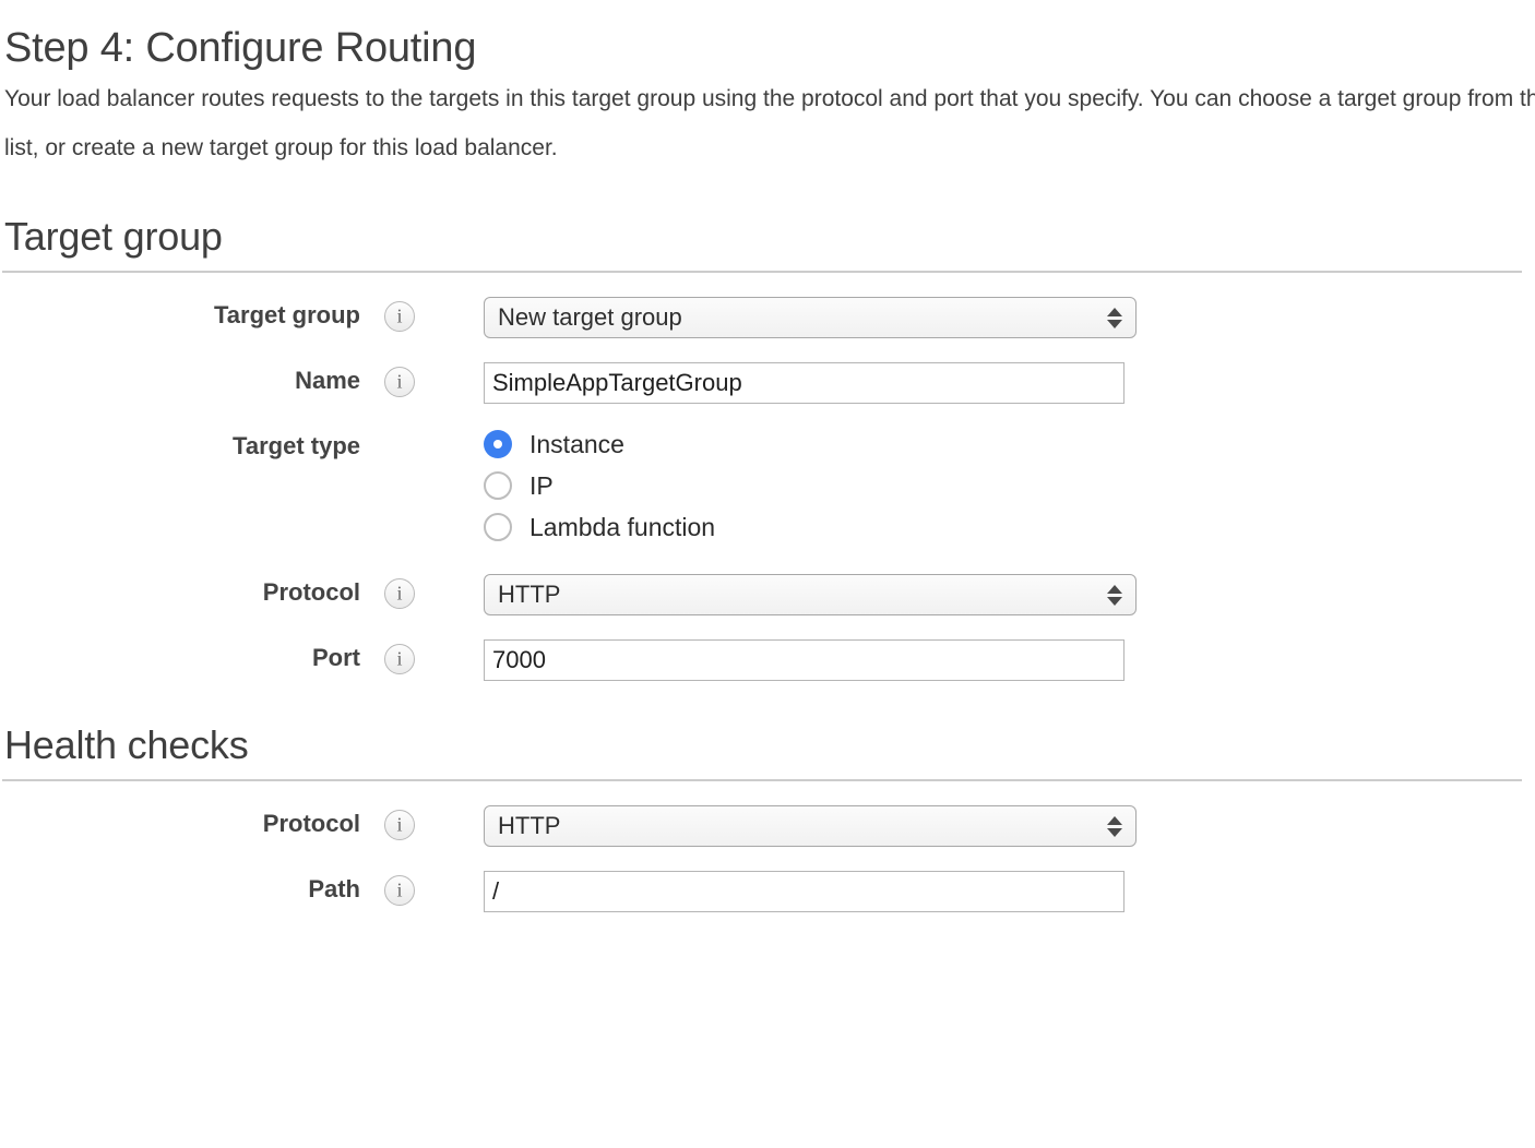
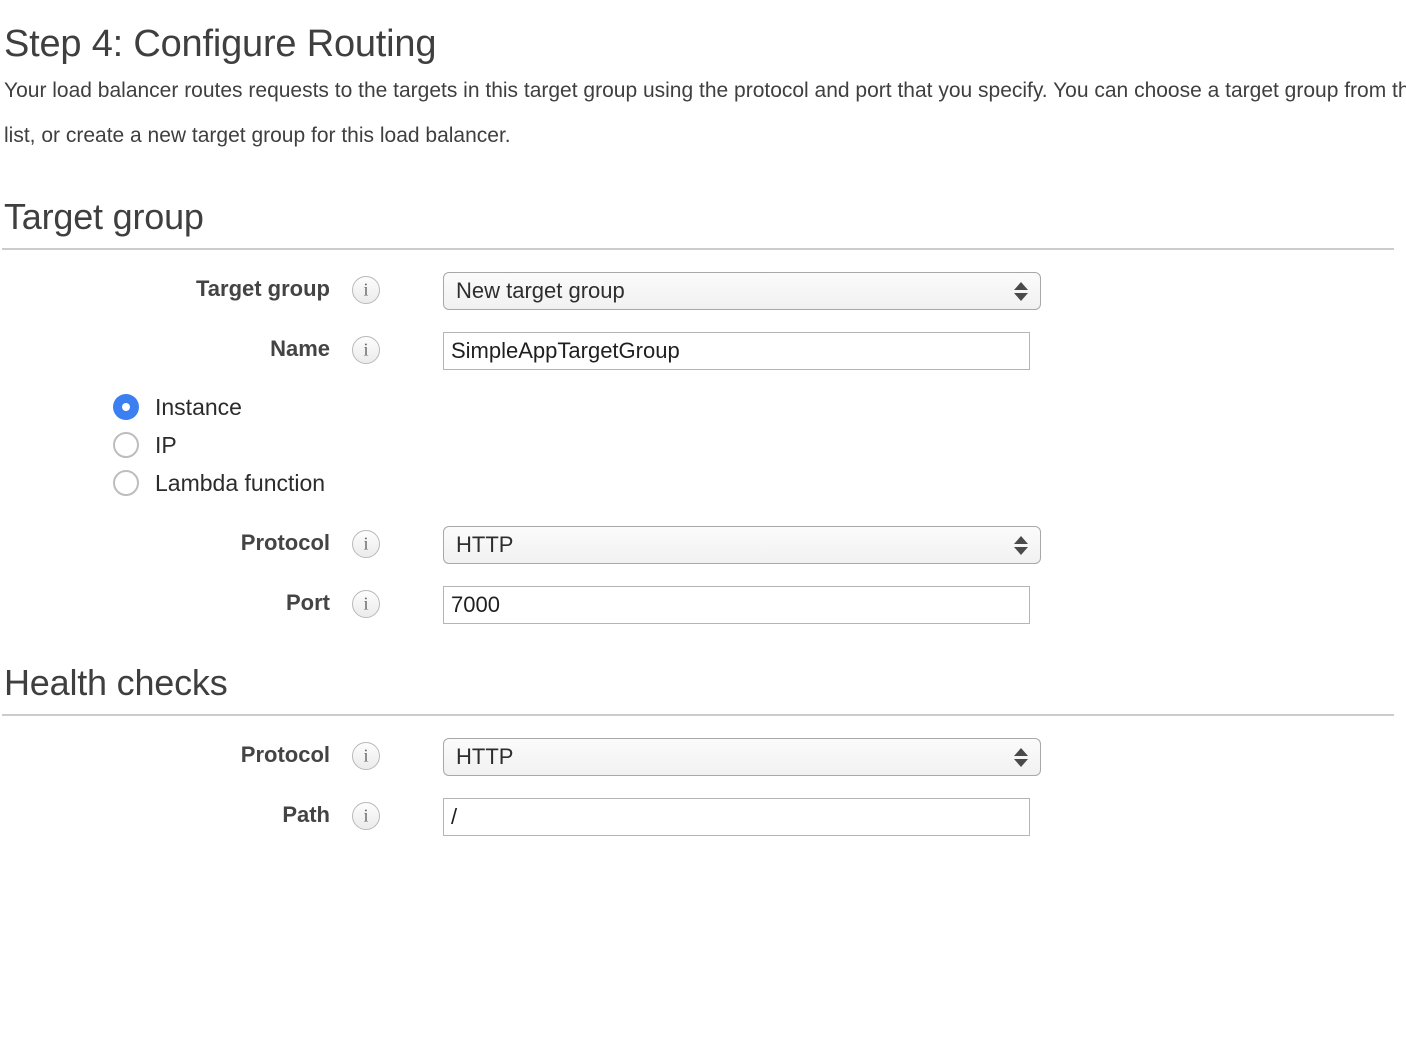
  Step 4: Configure Routing
  Your load balancer routes requests to the targets in this target group using the protocol and port that you specify. You can choose a target group from th list, or create a new target group for this load balancer.
  Target group
  Target group
  i
  New target group
  Name
  i
  SimpleAppTargetGroup
- Target type
  Instance
  IP
  Lambda function
  Protocol
  i
  HTTP
  Port
  i
  7000
  Health checks
  Protocol
  i
  HTTP
  Path
  i
  /
